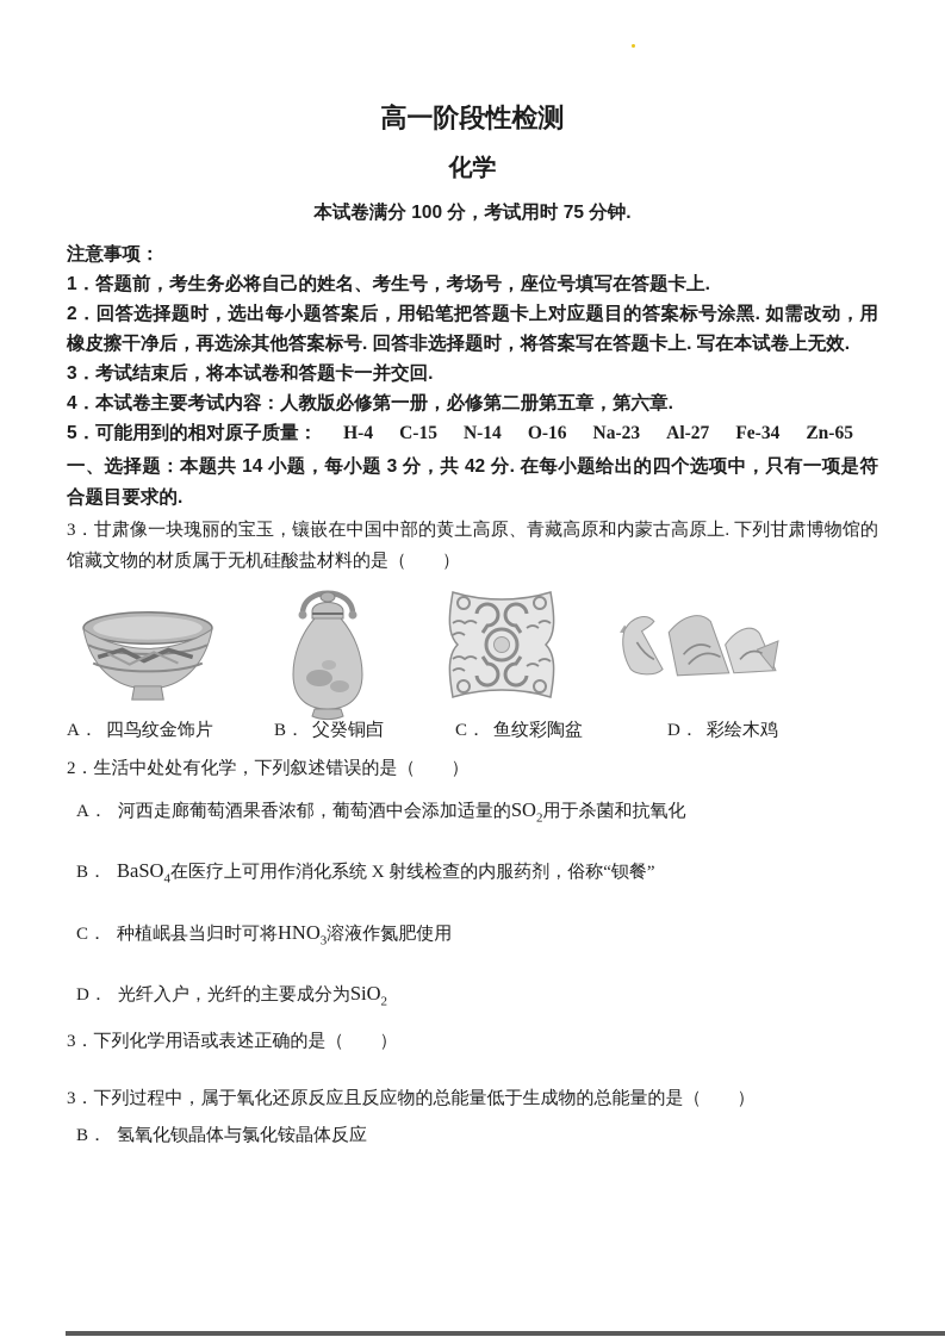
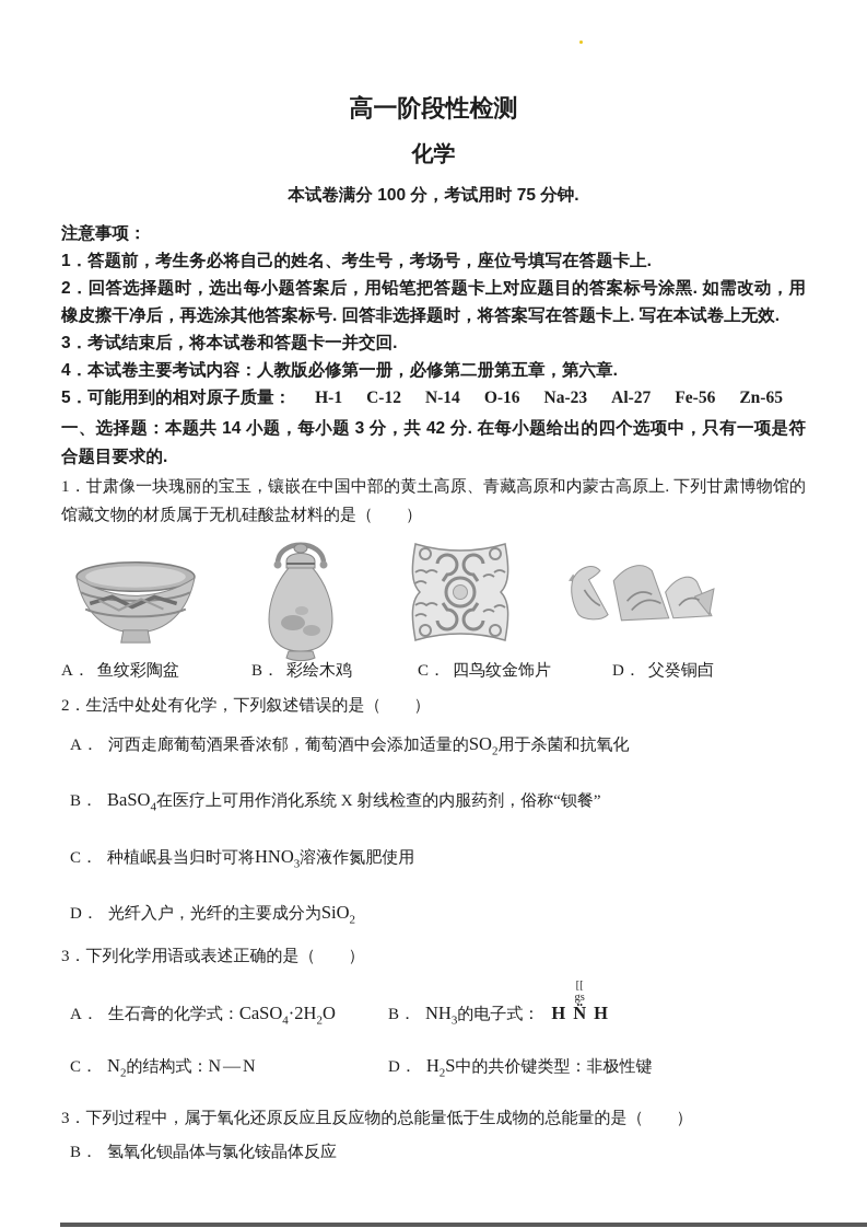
  高一阶段性检测
  化学
  本试卷满分 100 分，考试用时 75 分钟.
  注意事项：
  1．答题前，考生务必将自己的姓名、考生号，考场号，座位号填写在答题卡上.
  2．回答选择题时，选出每小题答案后，用铅笔把答题卡上对应题目的答案标号涂黑. 如需改动，用橡皮擦干净后，再选涂其他答案标号. 回答非选择题时，将答案写在答题卡上. 写在本试卷上无效.
  3．考试结束后，将本试卷和答题卡一并交回.
  4．本试卷主要考试内容：人教版必修第一册，必修第二册第五章，第六章.
  5．可能用到的相对原子质量：
- H-4
+ H-1
- C-15
+ C-12
  N-14
  O-16
  Na-23
  Al-27
- Fe-34
+ Fe-56
  Zn-65
  一、选择题：本题共 14 小题，每小题 3 分，共 42 分. 在每小题给出的四个选项中，只有一项是符合题目要求的.
- 3．甘肃像一块瑰丽的宝玉，镶嵌在中国中部的黄土高原、青藏高原和内蒙古高原上. 下列甘肃博物馆的馆藏文物的材质属于无机硅酸盐材料的是（ ）
+ 1．甘肃像一块瑰丽的宝玉，镶嵌在中国中部的黄土高原、青藏高原和内蒙古高原上. 下列甘肃博物馆的馆藏文物的材质属于无机硅酸盐材料的是（ ）
- A． 四鸟纹金饰片
+ A． 鱼纹彩陶盆
- B． 父癸铜卣
+ B． 彩绘木鸡
- C． 鱼纹彩陶盆
+ C． 四鸟纹金饰片
- D． 彩绘木鸡
+ D． 父癸铜卣
  2．生活中处处有化学，下列叙述错误的是（ ）
  A． 河西走廊葡萄酒果香浓郁，葡萄酒中会添加适量的SO2用于杀菌和抗氧化
  B． BaSO4在医疗上可用作消化系统 X 射线检查的内服药剂，俗称“钡餐”
  C． 种植岷县当归时可将HNO3溶液作氮肥使用
  D． 光纤入户，光纤的主要成分为SiO2
  3．下列化学用语或表述正确的是（ ）
+ A． 生石膏的化学式：CaSO4·2H2O
+ B． NH3的电子式： H
+ [[
+ gs
+ N̈
+ H
+ C． N2的结构式：N—N
+ D． H2S中的共价键类型：非极性键
  3．下列过程中，属于氧化还原反应且反应物的总能量低于生成物的总能量的是（ ）
  B． 氢氧化钡晶体与氯化铵晶体反应
